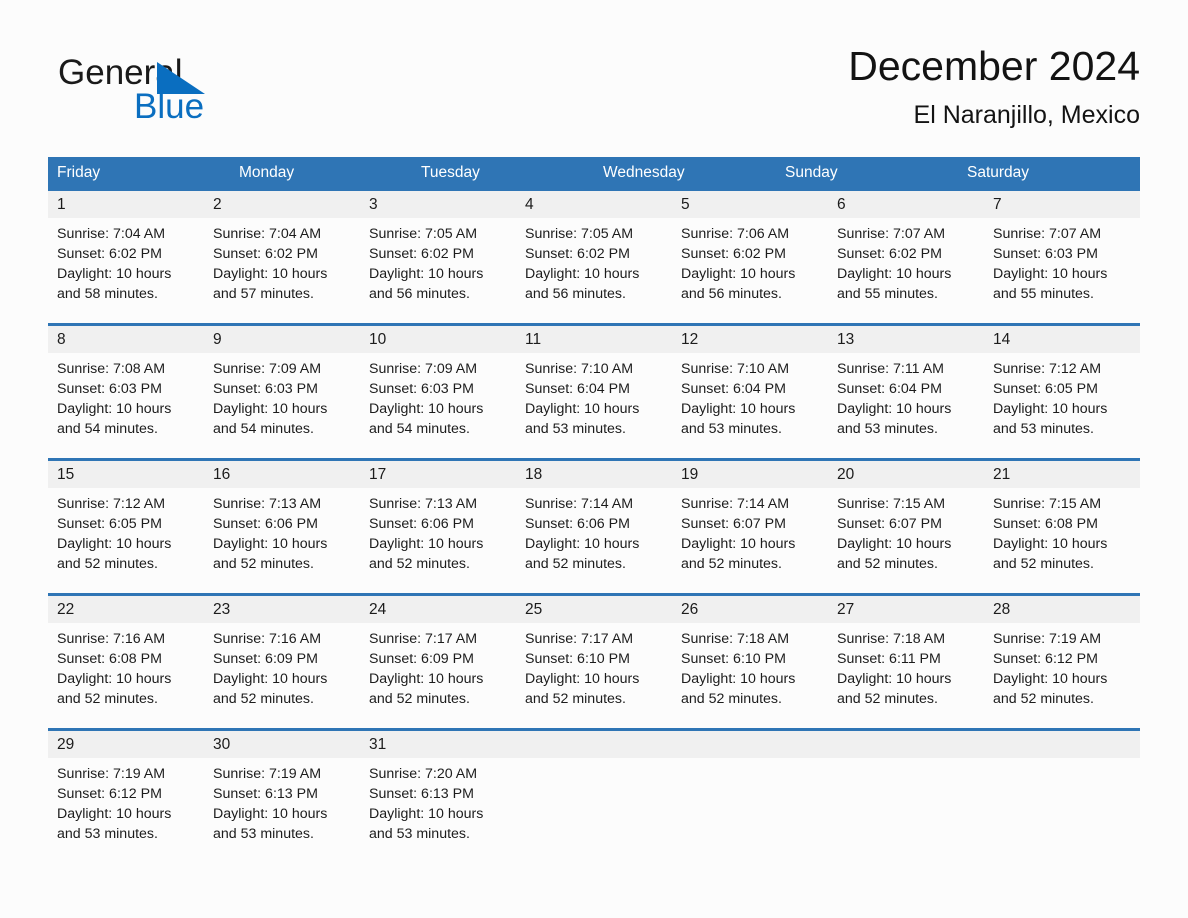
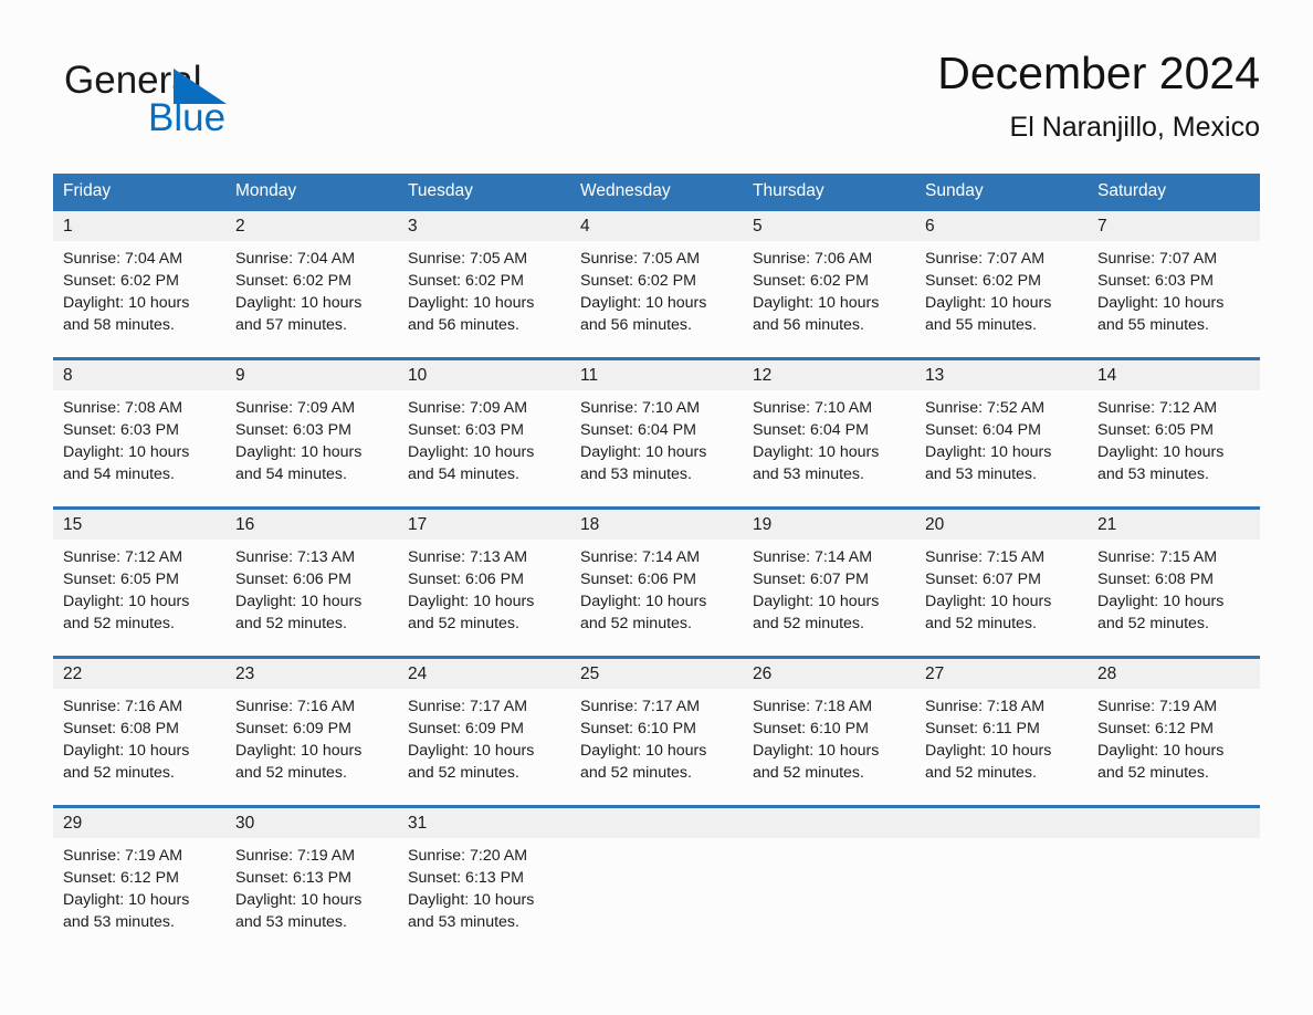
  Generl
  Blue
  December 2024
  El Naranjillo, Mexico
  Friday
  Monday
  Tuesday
  Wednesday
+ Thursday
  Sunday
  Saturday
  1
  Sunrise: 7:04 AM
  Sunset: 6:02 PM
  Daylight: 10 hours
  and 58 minutes.
  2
  Sunrise: 7:04 AM
  Sunset: 6:02 PM
  Daylight: 10 hours
  and 57 minutes.
  3
  Sunrise: 7:05 AM
  Sunset: 6:02 PM
  Daylight: 10 hours
  and 56 minutes.
  4
  Sunrise: 7:05 AM
  Sunset: 6:02 PM
  Daylight: 10 hours
  and 56 minutes.
  5
  Sunrise: 7:06 AM
  Sunset: 6:02 PM
  Daylight: 10 hours
  and 56 minutes.
  6
  Sunrise: 7:07 AM
  Sunset: 6:02 PM
  Daylight: 10 hours
  and 55 minutes.
  7
  Sunrise: 7:07 AM
  Sunset: 6:03 PM
  Daylight: 10 hours
  and 55 minutes.
  8
  Sunrise: 7:08 AM
  Sunset: 6:03 PM
  Daylight: 10 hours
  and 54 minutes.
  9
  Sunrise: 7:09 AM
  Sunset: 6:03 PM
  Daylight: 10 hours
  and 54 minutes.
  10
  Sunrise: 7:09 AM
  Sunset: 6:03 PM
  Daylight: 10 hours
  and 54 minutes.
  11
  Sunrise: 7:10 AM
  Sunset: 6:04 PM
  Daylight: 10 hours
  and 53 minutes.
  12
  Sunrise: 7:10 AM
  Sunset: 6:04 PM
  Daylight: 10 hours
  and 53 minutes.
  13
- Sunrise: 7:11 AM
+ Sunrise: 7:52 AM
  Sunset: 6:04 PM
  Daylight: 10 hours
  and 53 minutes.
  14
  Sunrise: 7:12 AM
  Sunset: 6:05 PM
  Daylight: 10 hours
  and 53 minutes.
  15
  Sunrise: 7:12 AM
  Sunset: 6:05 PM
  Daylight: 10 hours
  and 52 minutes.
  16
  Sunrise: 7:13 AM
  Sunset: 6:06 PM
  Daylight: 10 hours
  and 52 minutes.
  17
  Sunrise: 7:13 AM
  Sunset: 6:06 PM
  Daylight: 10 hours
  and 52 minutes.
  18
  Sunrise: 7:14 AM
  Sunset: 6:06 PM
  Daylight: 10 hours
  and 52 minutes.
  19
  Sunrise: 7:14 AM
  Sunset: 6:07 PM
  Daylight: 10 hours
  and 52 minutes.
  20
  Sunrise: 7:15 AM
  Sunset: 6:07 PM
  Daylight: 10 hours
  and 52 minutes.
  21
  Sunrise: 7:15 AM
  Sunset: 6:08 PM
  Daylight: 10 hours
  and 52 minutes.
  22
  Sunrise: 7:16 AM
  Sunset: 6:08 PM
  Daylight: 10 hours
  and 52 minutes.
  23
  Sunrise: 7:16 AM
  Sunset: 6:09 PM
  Daylight: 10 hours
  and 52 minutes.
  24
  Sunrise: 7:17 AM
  Sunset: 6:09 PM
  Daylight: 10 hours
  and 52 minutes.
  25
  Sunrise: 7:17 AM
  Sunset: 6:10 PM
  Daylight: 10 hours
  and 52 minutes.
  26
  Sunrise: 7:18 AM
  Sunset: 6:10 PM
  Daylight: 10 hours
  and 52 minutes.
  27
  Sunrise: 7:18 AM
  Sunset: 6:11 PM
  Daylight: 10 hours
  and 52 minutes.
  28
  Sunrise: 7:19 AM
  Sunset: 6:12 PM
  Daylight: 10 hours
  and 52 minutes.
  29
  Sunrise: 7:19 AM
  Sunset: 6:12 PM
  Daylight: 10 hours
  and 53 minutes.
  30
  Sunrise: 7:19 AM
  Sunset: 6:13 PM
  Daylight: 10 hours
  and 53 minutes.
  31
  Sunrise: 7:20 AM
  Sunset: 6:13 PM
  Daylight: 10 hours
  and 53 minutes.
